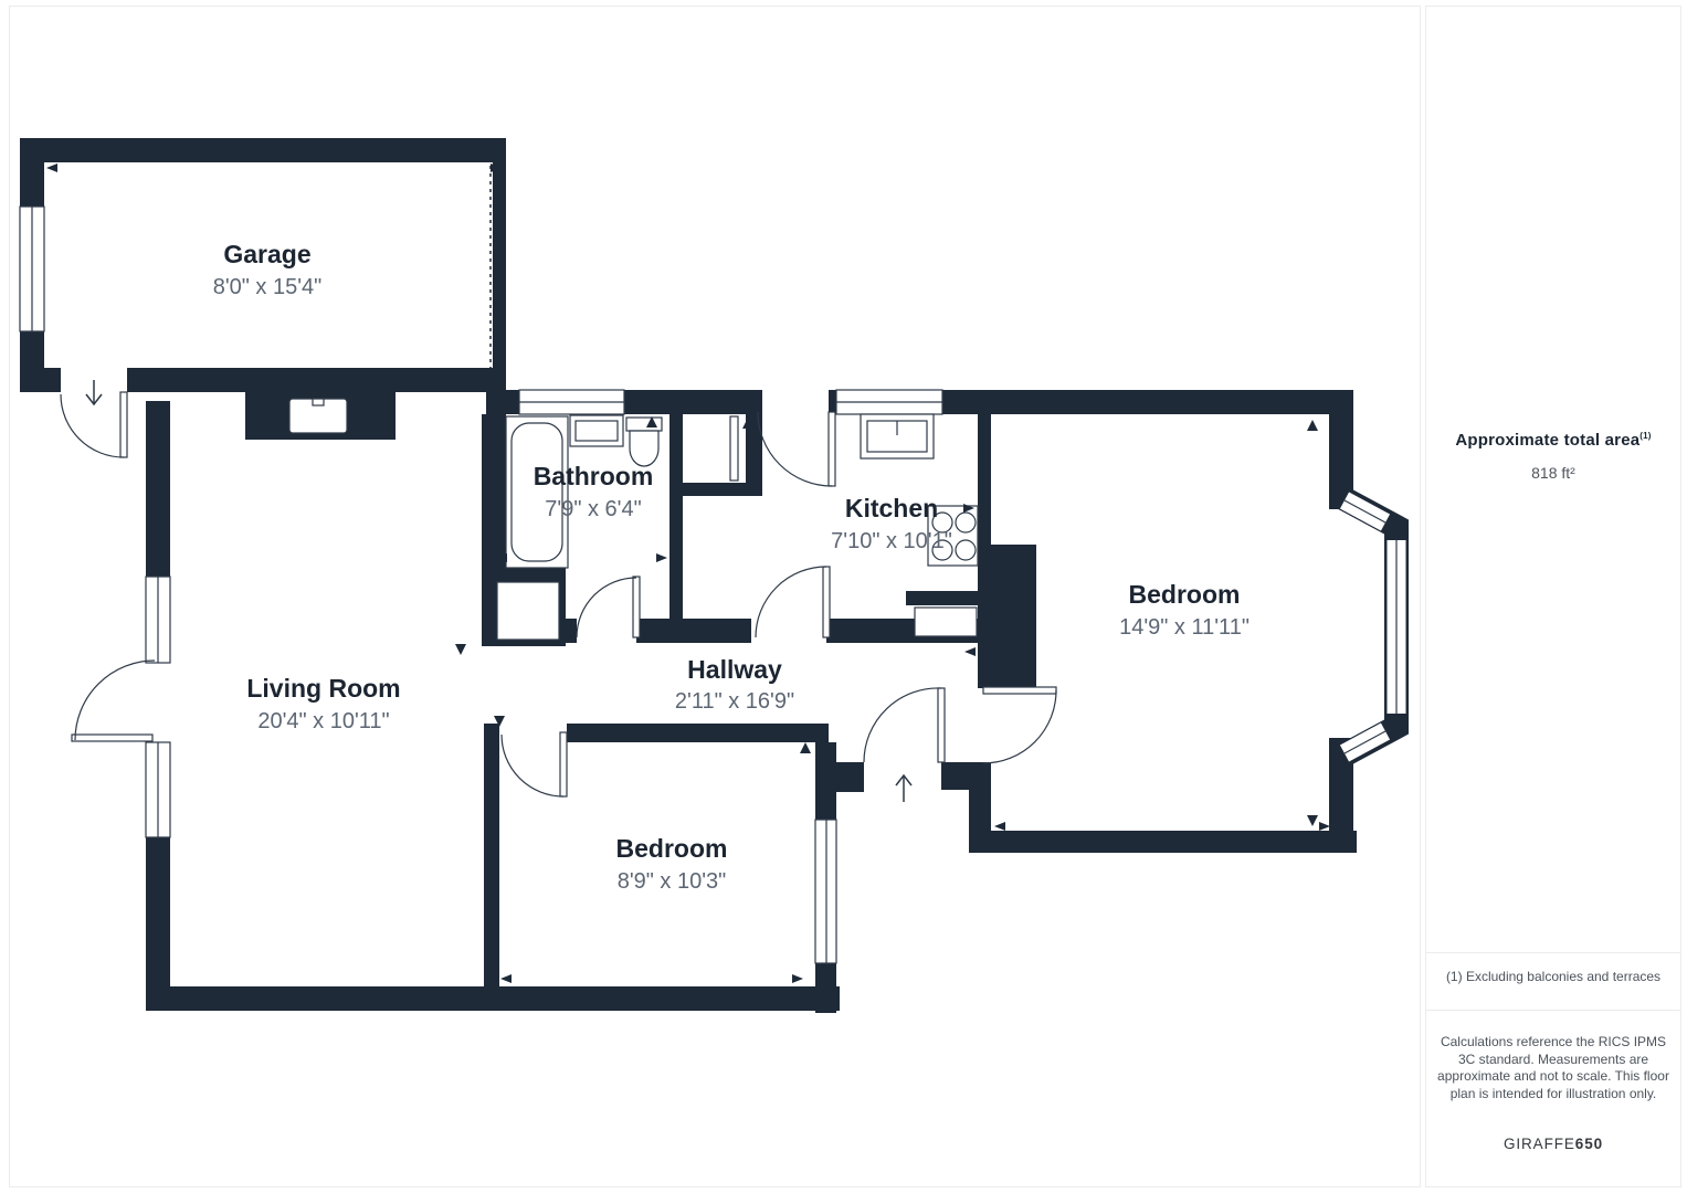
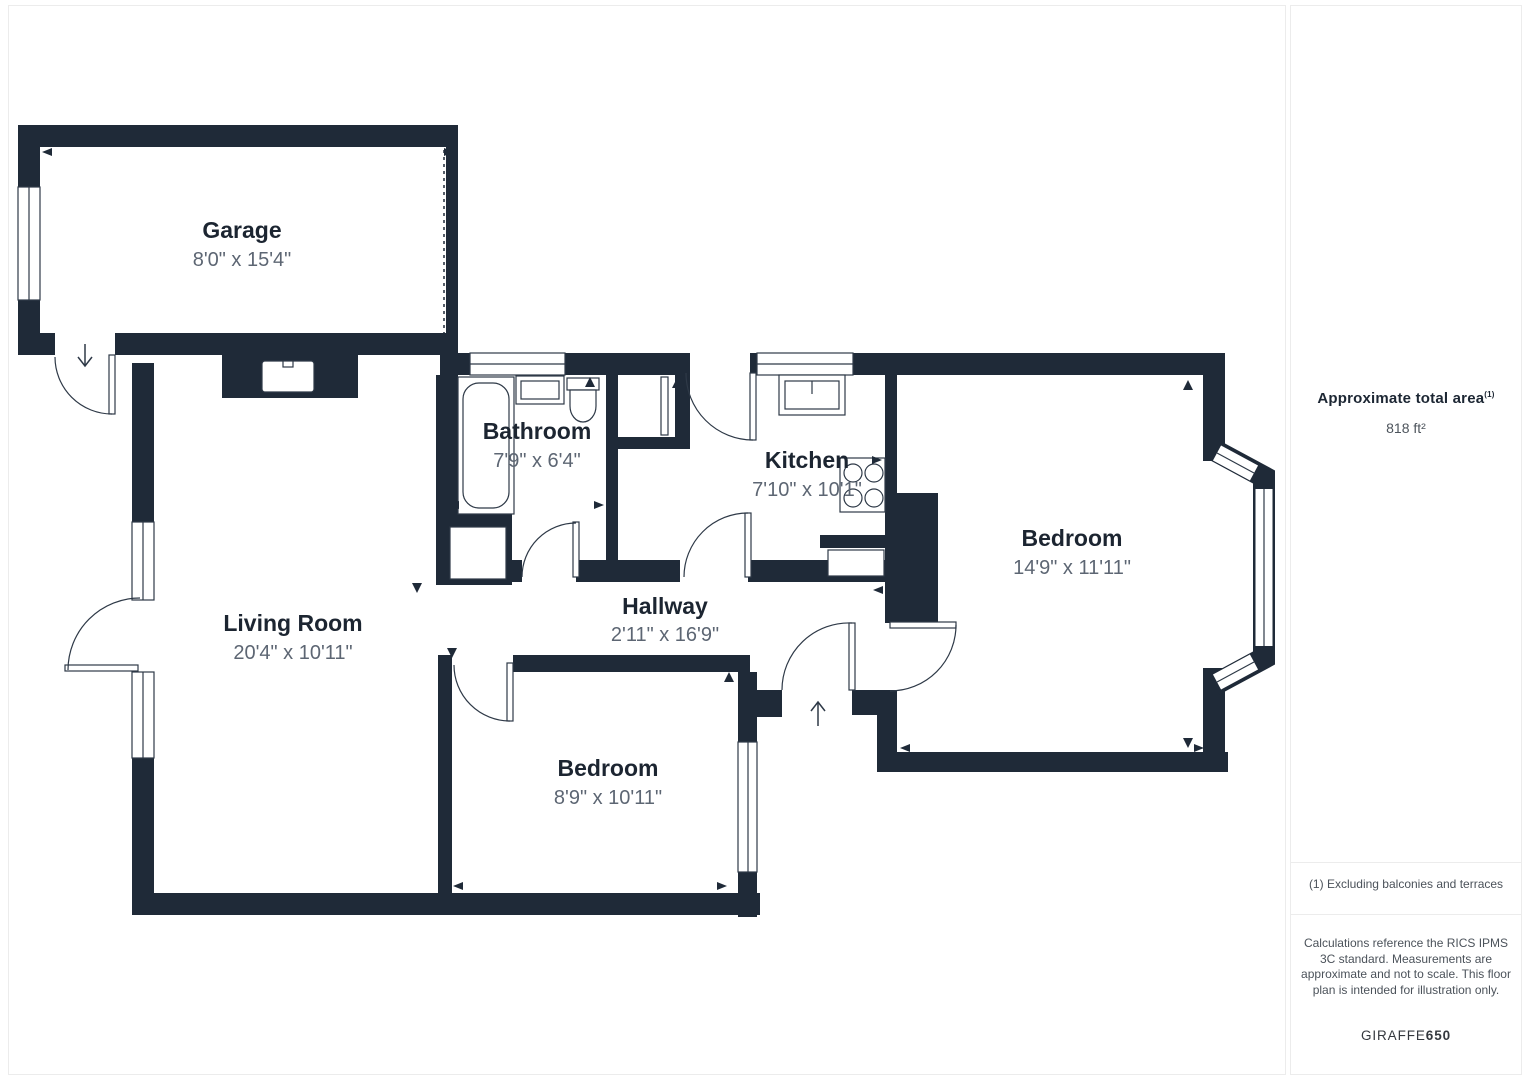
  Garage
  8'0" x 15'4"
  Bathroom
  7'9" x 6'4"
  Kitchen
  7'10" x 10'1"
  Bedroom
  14'9" x 11'11"
  Living Room
  20'4" x 10'11"
  Hallway
  2'11" x 16'9"
  Bedroom
- 8'9" x 10'3"
+ 8'9" x 10'11"
  Approximate total area(1)
  818 ft²
  (1) Excluding balconies and terraces
  Calculations reference the RICS IPMS 3C standard. Measurements are approximate and not to scale. This floor plan is intended for illustration only.
  GIRAFFE650
